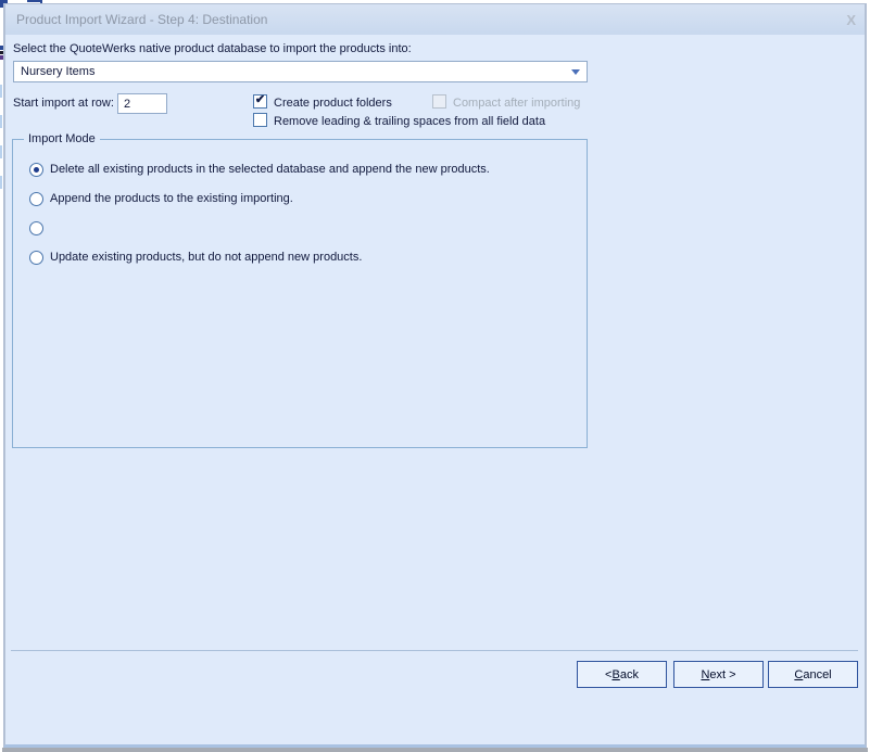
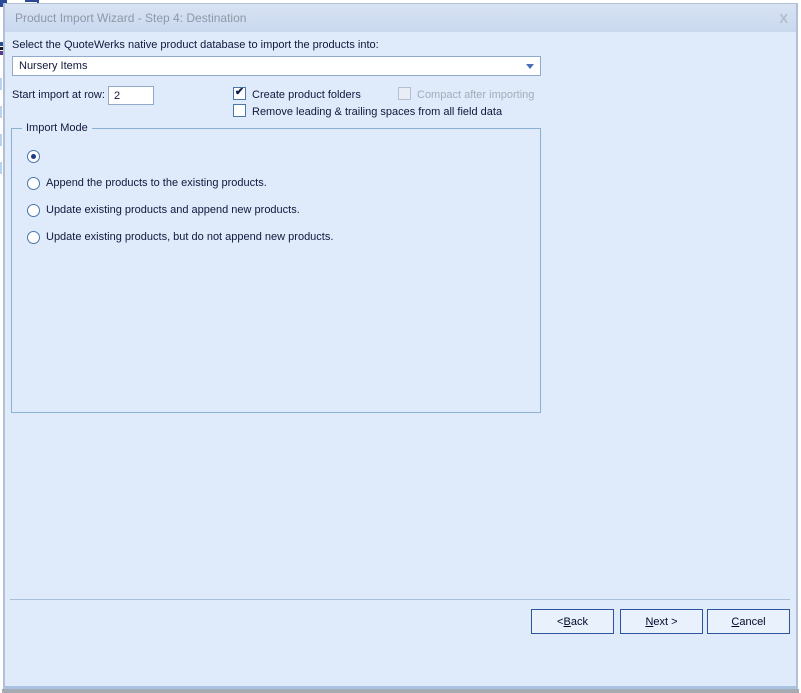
  Product Import Wizard - Step 4: Destination
  X
  Select the QuoteWerks native product database to import the products into:
  Nursery Items
  Start import at row:
  2
  ✔
  Create product folders
  Compact after importing
  Remove leading & trailing spaces from all field data
  Import Mode
- Delete all existing products in the selected database and append the new products.
- Append the products to the existing importing.
+ Append the products to the existing products.
+ Update existing products and append new products.
  Update existing products, but do not append new products.
  <
  B
  ack
  N
  ext >
  C
  ancel
